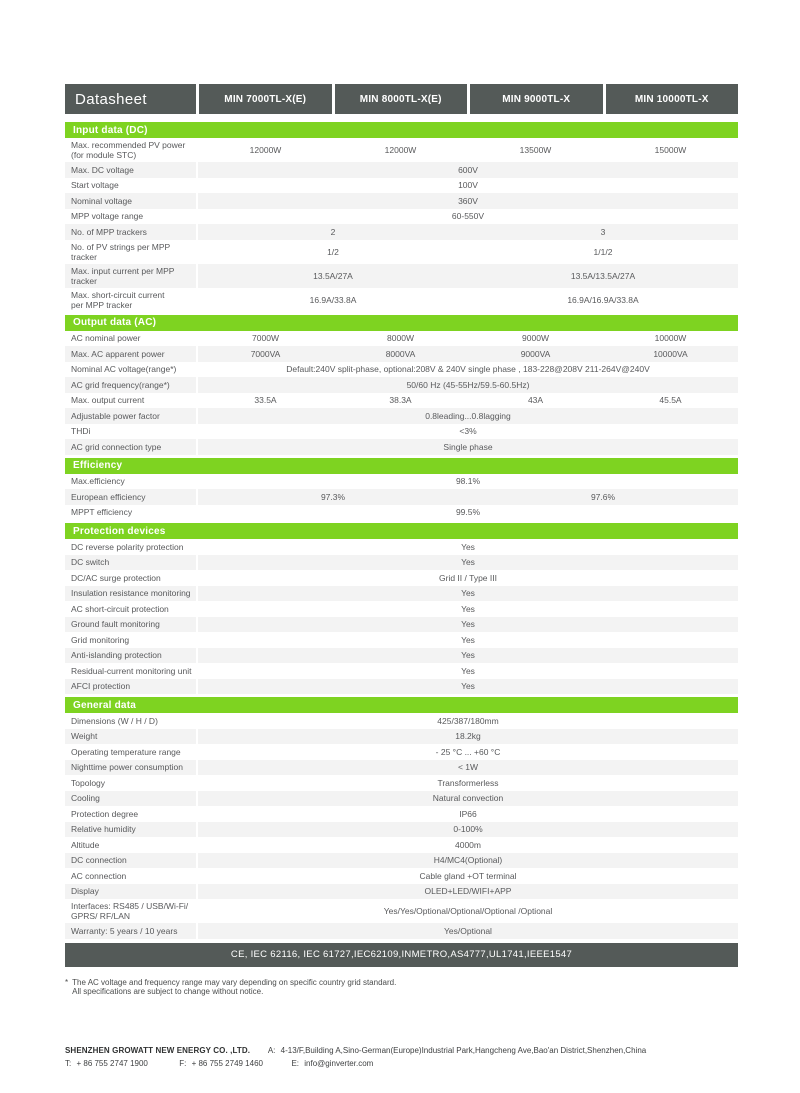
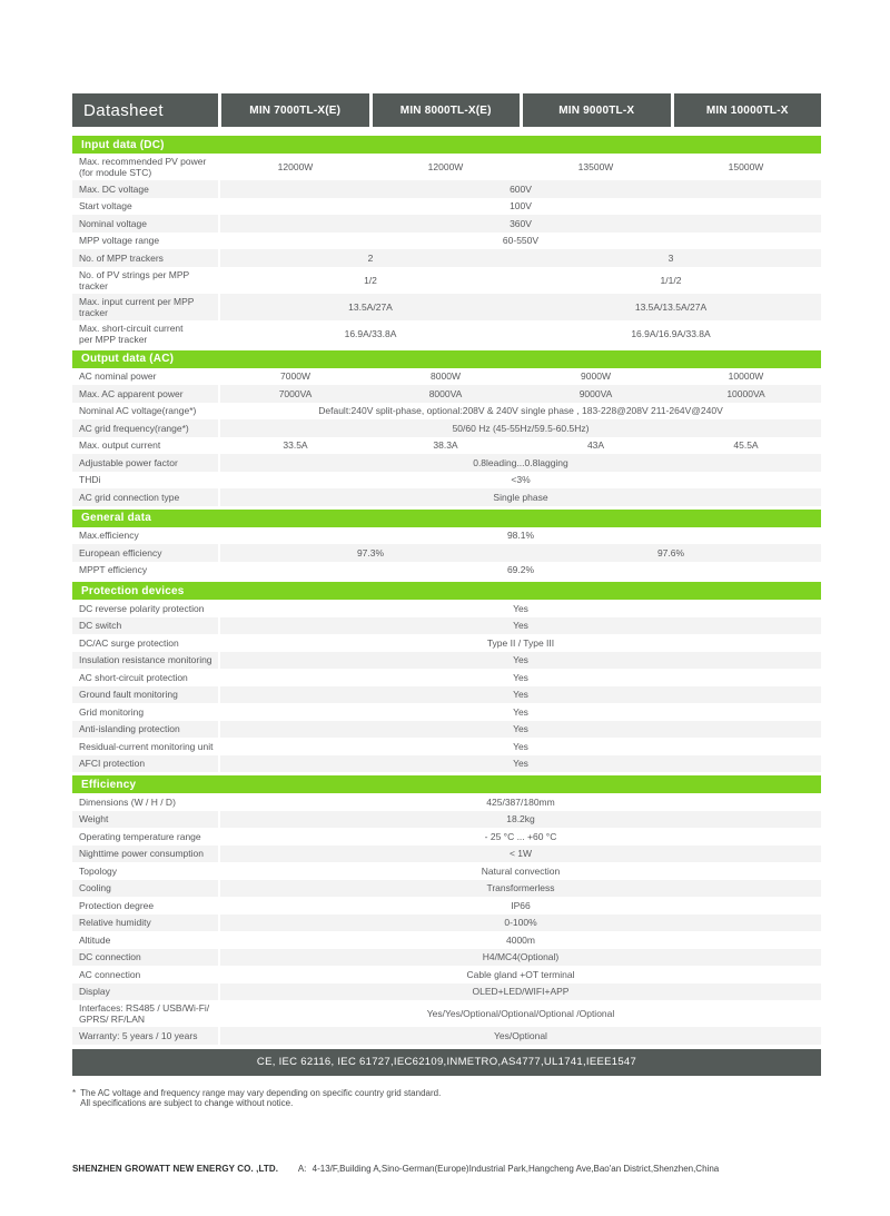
  Datasheet
  MIN 7000TL-X(E)
  MIN 8000TL-X(E)
  MIN 9000TL-X
  MIN 10000TL-X
  Input data (DC)
  Max. recommended PV power
  (for module STC)
  12000W
  12000W
  13500W
  15000W
  Max. DC voltage
  600V
  Start voltage
  100V
  Nominal voltage
  360V
  MPP voltage range
  60-550V
  No. of MPP trackers
  2
  3
  No. of PV strings per MPP tracker
  1/2
  1/1/2
  Max. input current per MPP tracker
  13.5A/27A
  13.5A/13.5A/27A
  Max. short-circuit current
  per MPP tracker
  16.9A/33.8A
  16.9A/16.9A/33.8A
  Output data (AC)
  AC nominal power
  7000W
  8000W
  9000W
  10000W
  Max. AC apparent power
  7000VA
  8000VA
  9000VA
  10000VA
  Nominal AC voltage(range*)
  Default:240V split-phase, optional:208V & 240V single phase , 183-228@208V 211-264V@240V
  AC grid frequency(range*)
  50/60 Hz (45-55Hz/59.5-60.5Hz)
  Max. output current
  33.5A
  38.3A
  43A
  45.5A
  Adjustable power factor
  0.8leading...0.8lagging
  THDi
  <3%
  AC grid connection type
  Single phase
- Efficiency
+ General data
  Max.efficiency
  98.1%
  European efficiency
  97.3%
  97.6%
  MPPT efficiency
- 99.5%
+ 69.2%
  Protection devices
  DC reverse polarity protection
  Yes
  DC switch
  Yes
  DC/AC surge protection
- Grid II / Type III
+ Type II / Type III
  Insulation resistance monitoring
  Yes
  AC short-circuit protection
  Yes
  Ground fault monitoring
  Yes
  Grid monitoring
  Yes
  Anti-islanding protection
  Yes
  Residual-current monitoring unit
  Yes
  AFCI protection
  Yes
- General data
+ Efficiency
  Dimensions (W / H / D)
  425/387/180mm
  Weight
  18.2kg
  Operating temperature range
  - 25 °C ... +60 °C
  Nighttime power consumption
  < 1W
  Topology
- Transformerless
+ Natural convection
  Cooling
- Natural convection
+ Transformerless
  Protection degree
  IP66
  Relative humidity
  0-100%
  Altitude
  4000m
  DC connection
  H4/MC4(Optional)
  AC connection
  Cable gland +OT terminal
  Display
  OLED+LED/WIFI+APP
  Interfaces: RS485 / USB/Wi-Fi/
  GPRS/ RF/LAN
  Yes/Yes/Optional/Optional/Optional /Optional
  Warranty: 5 years / 10 years
  Yes/Optional
  CE, IEC 62116, IEC 61727,IEC62109,INMETRO,AS4777,UL1741,IEEE1547
  *
  The AC voltage and frequency range may vary depending on specific country grid standard.
  All specifications are subject to change without notice.
  SHENZHEN GROWATT NEW ENERGY CO. ,LTD. A: 4-13/F,Building A,Sino-German(Europe)Industrial Park,Hangcheng Ave,Bao'an District,Shenzhen,China
- T: + 86 755 2747 1900 F: + 86 755 2749 1460 E: info@ginverter.com
